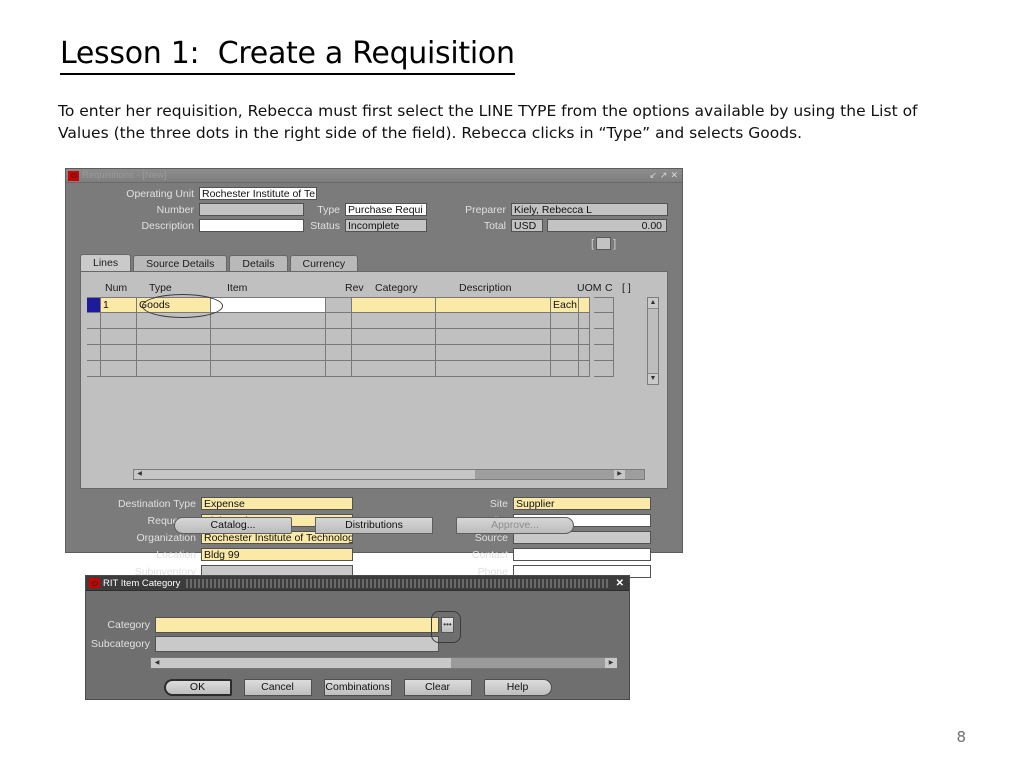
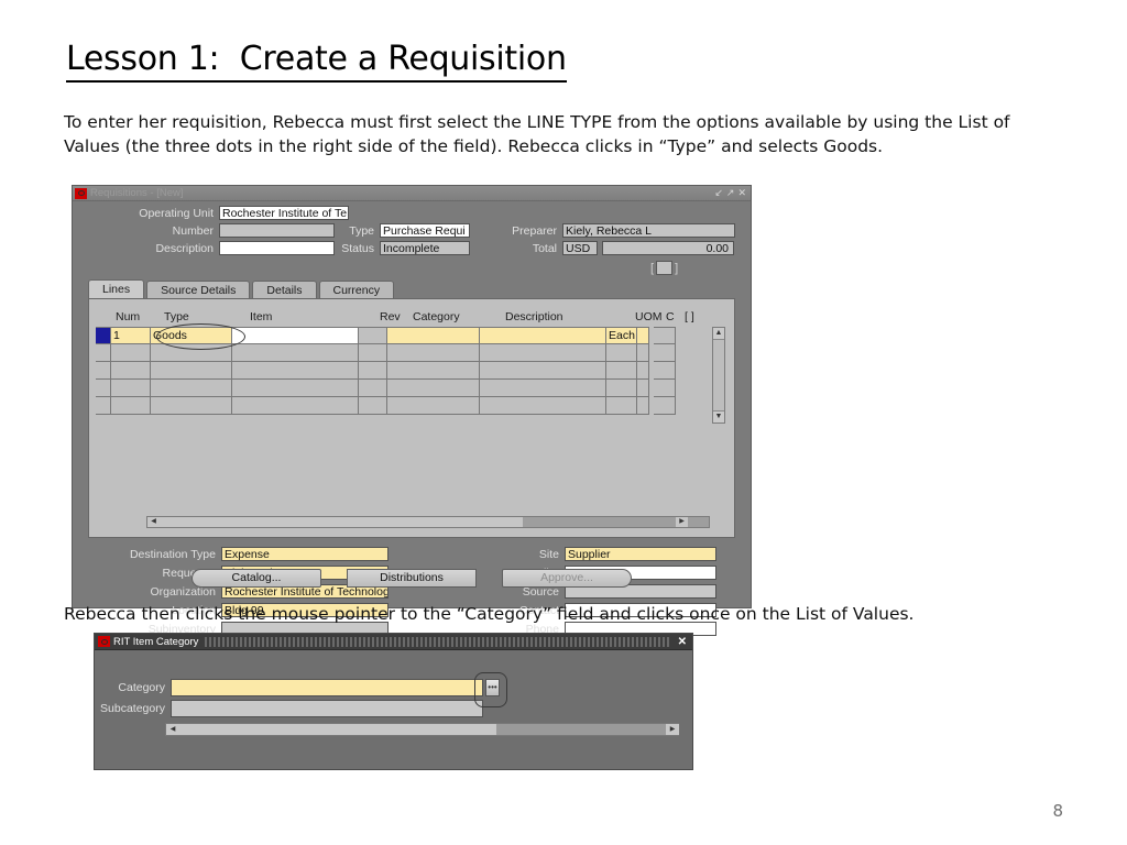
  Lesson 1: Create a Requisition
  To enter her requisition, Rebecca must first select the LINE TYPE from the options available by using the List of Values (the three dots in the right side of the field). Rebecca clicks in “Type” and selects Goods.
  Requisitions - [New]
  ↙
  ↗
  ✕
  Operating Unit
  Rochester Institute of Te
  Number
  Description
  Type
  Purchase Requi
  Status
  Incomplete
  Preparer
  Kiely, Rebecca L
  Total
  USD
  0.00
  [
  ]
  Lines
  Source Details
  Details
  Currency
  Num
  Type
  Item
  Rev
  Category
  Description
  UOM
  C
  [ ]
  1
  Goods
  Each
  Destination Type
  Expense
  Organization
  Rochester Institute of Technolog
  Location
  Bldg 99
  Subinventory
  Site
  Supplier
  Source
  Contact
  Phone
  Catalog...
  Distributions
  Approve...
+ Rebecca then clicks the mouse pointer to the “Category” field and clicks once on the List of Values.
  RIT Item Category
  ✕
  Category
  •••
  Subcategory
- OK
- Cancel
- Combinations
- Clear
- Help
  8
